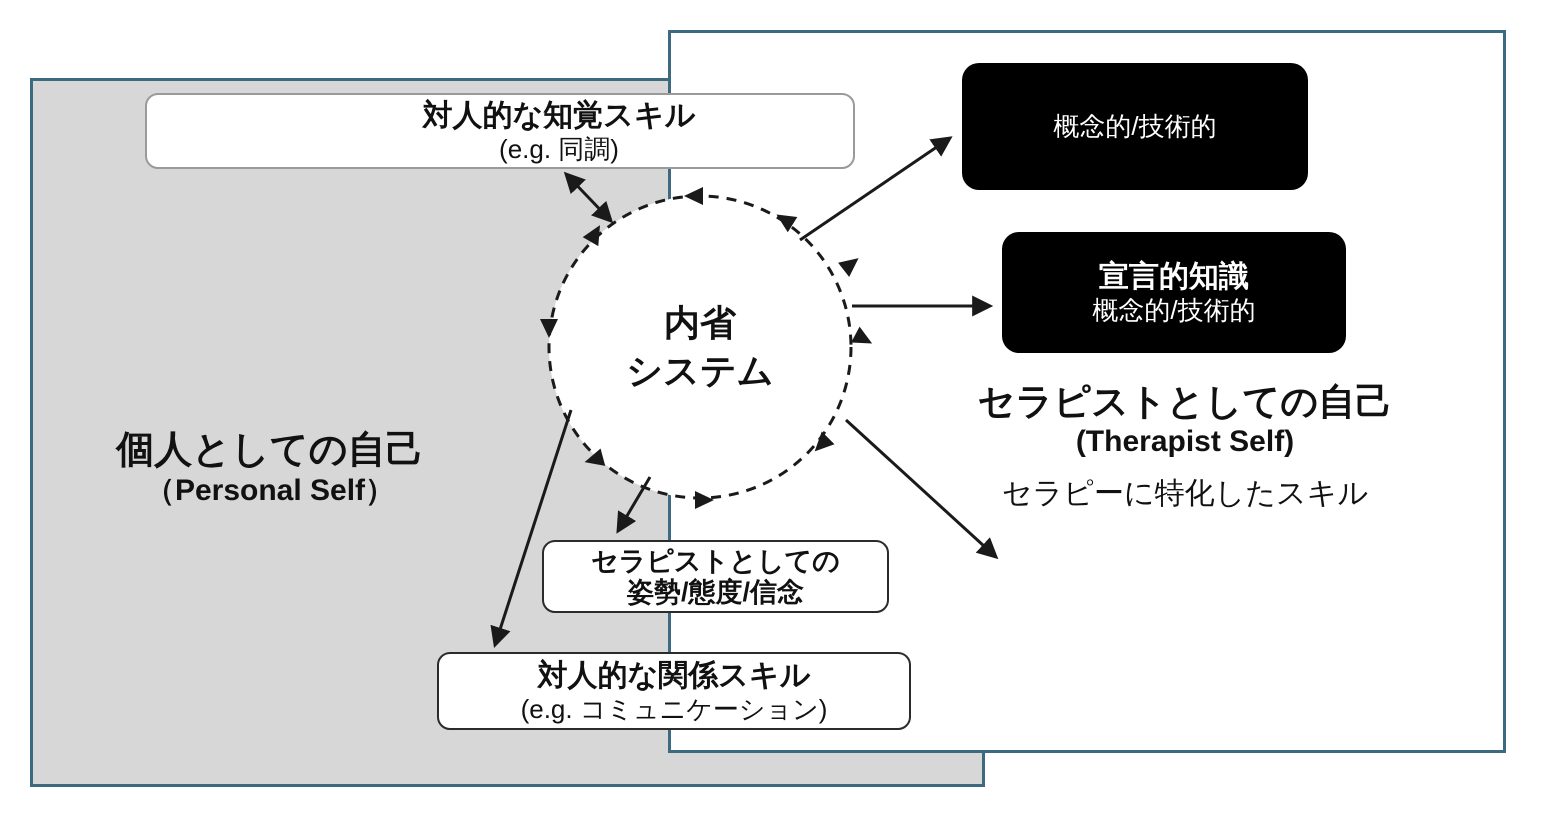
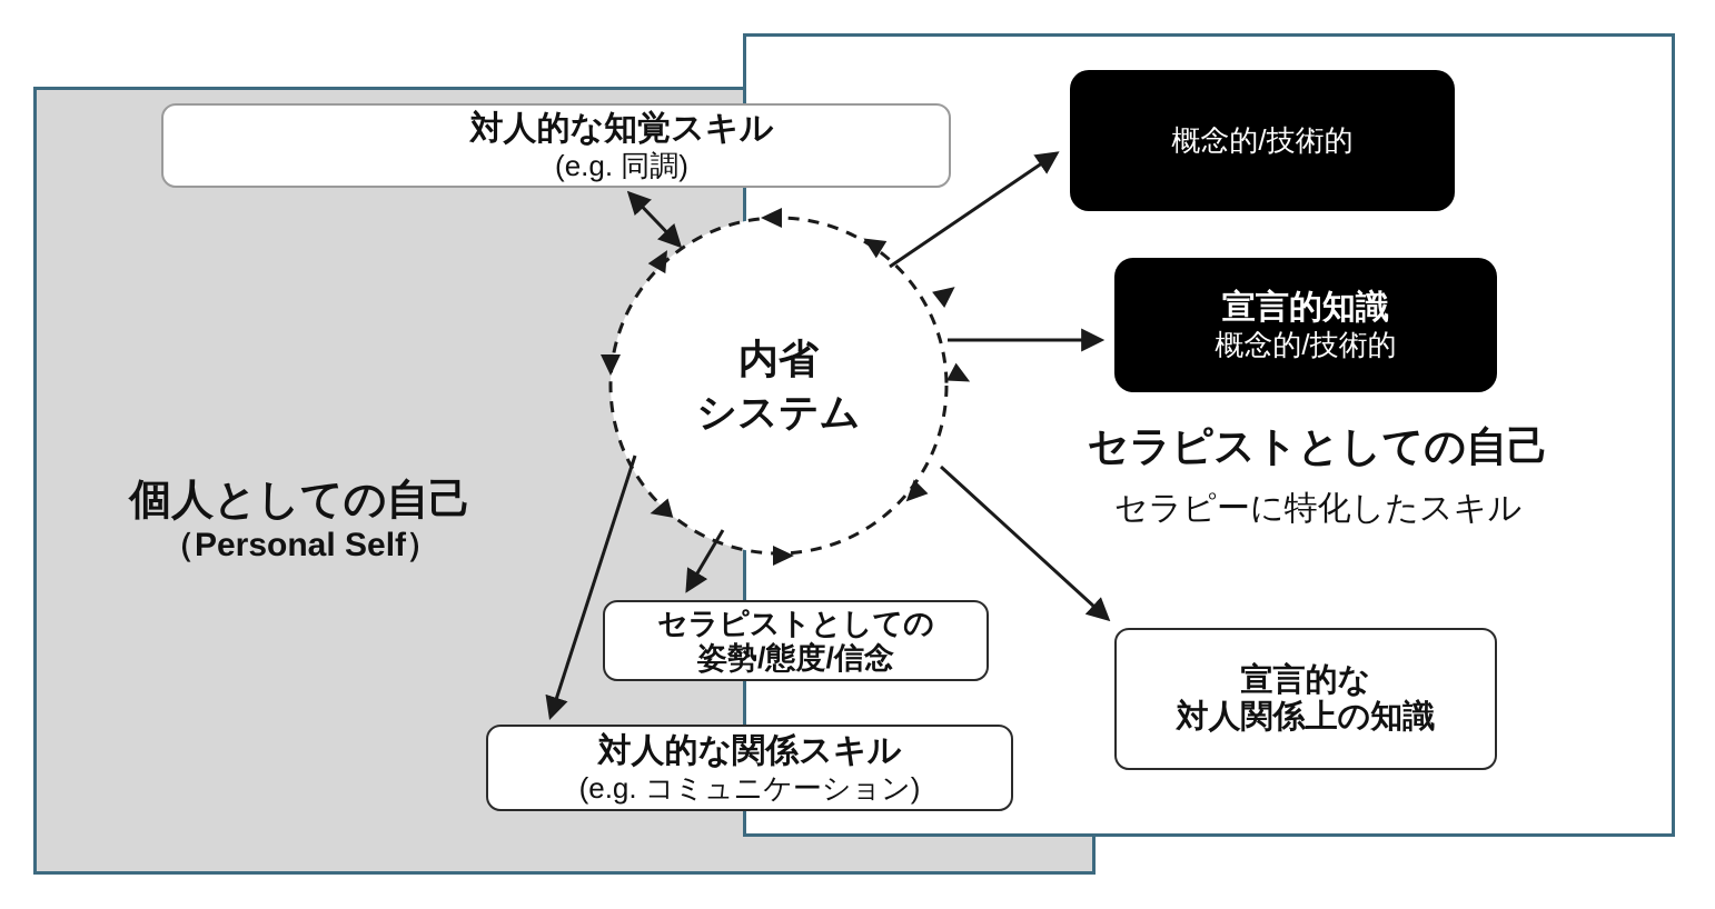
  対人的な知覚スキル
  (e.g. 同調)
  概念的/技術的
  宣言的知識
  概念的/技術的
+ 宣言的な
+ 対人関係上の知識
  セラピストとしての
  姿勢/態度/信念
  対人的な関係スキル
  (e.g. コミュニケーション)
  個人としての自己
  （Personal Self）
  セラピストとしての自己
- (Therapist Self)
  セラピーに特化したスキル
  内省
  システム
